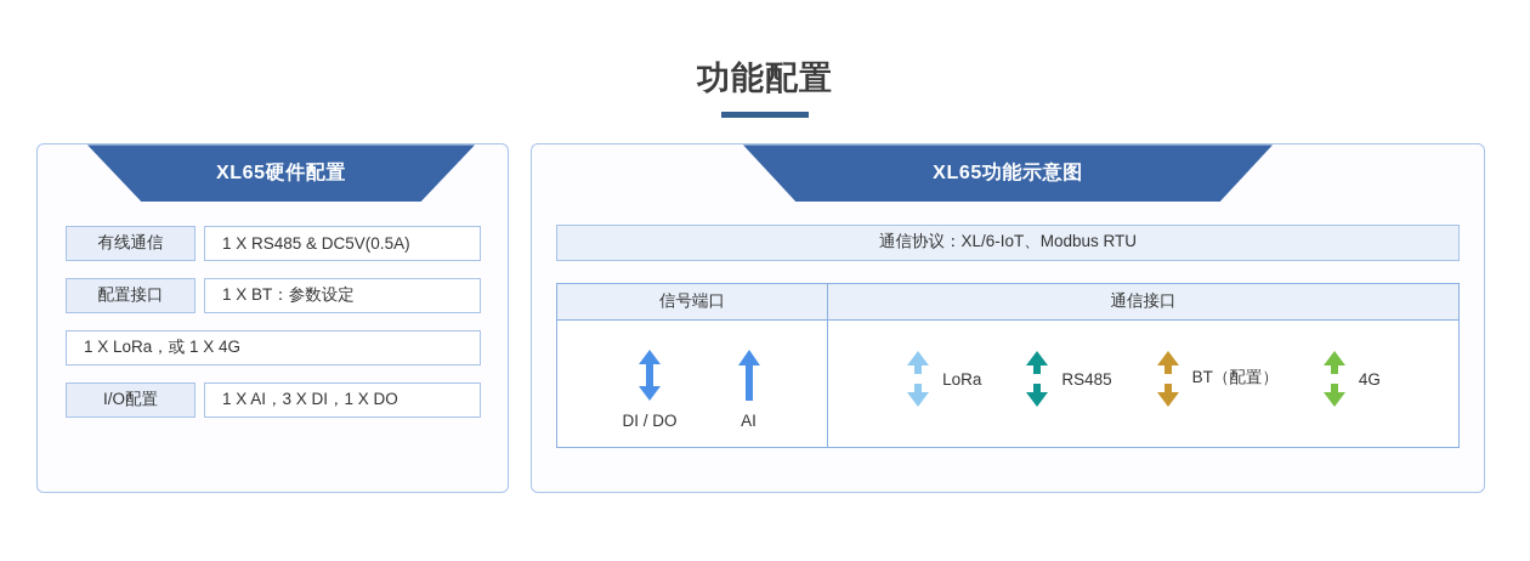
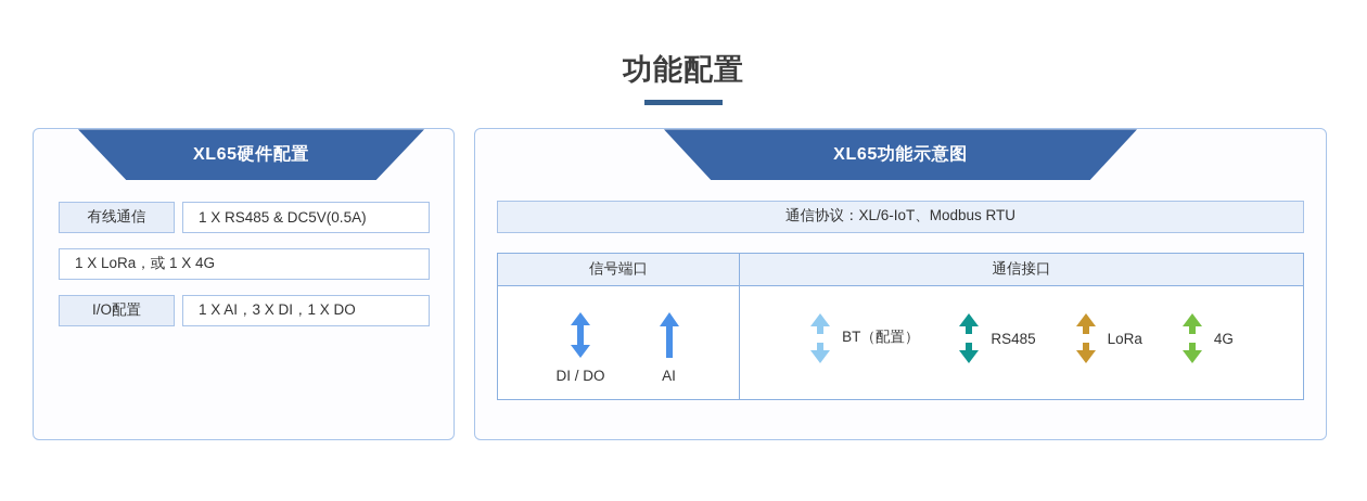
  功能配置
  XL65硬件配置
  有线通信
  1 X RS485 & DC5V(0.5A)
- 配置接口
- 1 X BT：参数设定
  1 X LoRa，或 1 X 4G
  I/O配置
  1 X AI，3 X DI，1 X DO
  XL65功能示意图
  通信协议：XL/6-IoT、Modbus RTU
  信号端口
  通信接口
  DI / DO
  AI
- LoRa
+ BT（配置）
  RS485
- BT（配置）
+ LoRa
  4G
